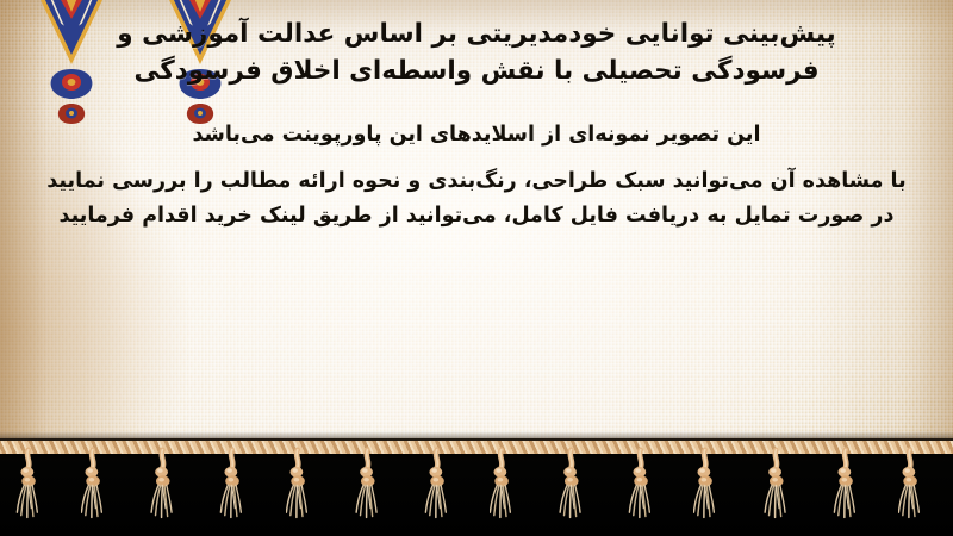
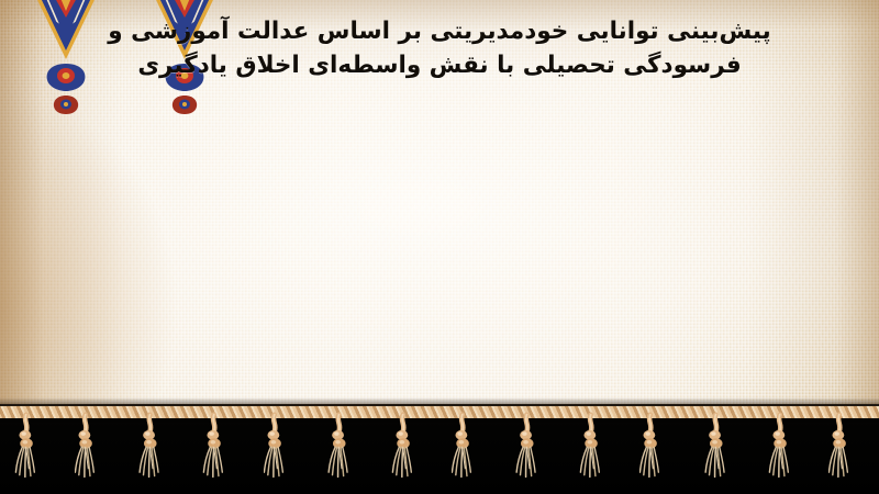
  پیش‌بینی توانایی خودمدیریتی بر اساس عدالت آموزشی و
- فرسودگی تحصیلی با نقش واسطه‌ای اخلاق فرسودگی
+ فرسودگی تحصیلی با نقش واسطه‌ای اخلاق یادگیری
- این تصویر نمونه‌ای از اسلایدهای این پاورپوینت می‌باشد
- با مشاهده آن می‌توانید سبک طراحی، رنگ‌بندی و نحوه ارائه مطالب را بررسی نمایید
- در صورت تمایل به دریافت فایل کامل، می‌توانید از طریق لینک خرید اقدام فرمایید
